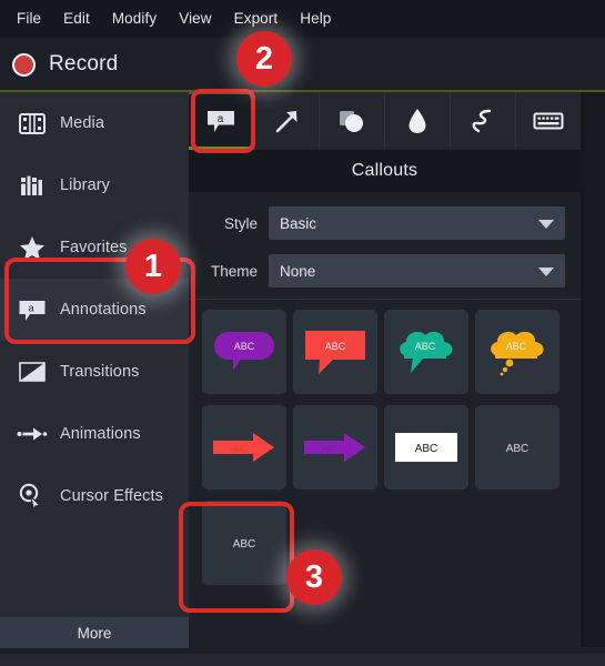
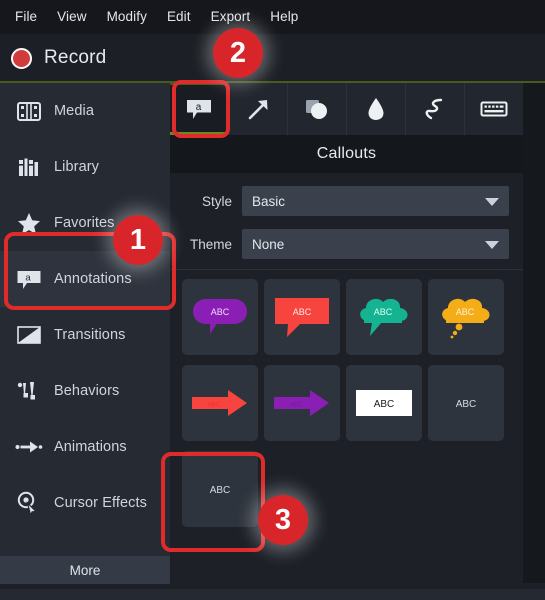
  File
- Edit
+ View
  Modify
- View
+ Edit
  Export
  Help
  Record
  Media
  Library
  Favorites
  a
  Annotations
  Transitions
+ Behaviors
  Animations
  Cursor Effects
  More
  a
  Callouts
  Style
  Basic
  Theme
  None
  ABC
  ABC
  ABC
  ABC
  ABC
  ABC
  ABC
  1
  2
  3
